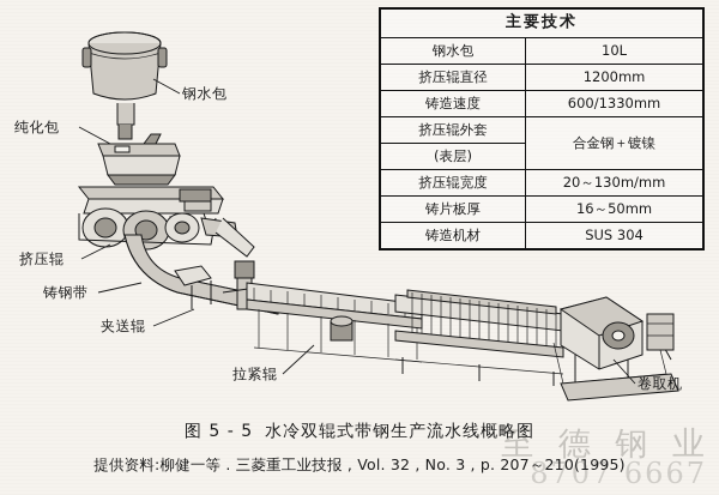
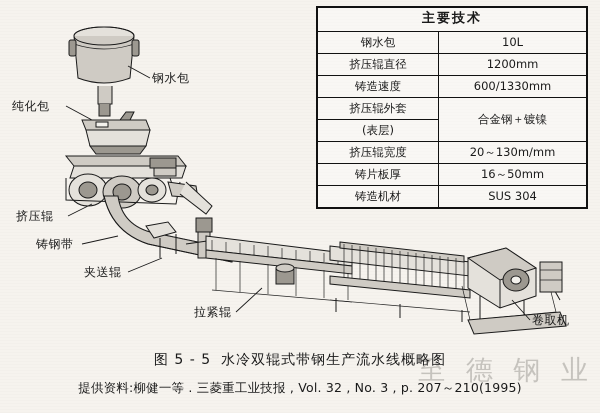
  主要技术
  钢水包	10L
  挤压辊直径	1200mm
  铸造速度	600/1330mm
  挤压辊外套	合金钢＋镀镍
  (表层)
  挤压辊宽度	20～130m/mm
  铸片板厚	16～50mm
  铸造机材	SUS 304
  钢水包
  纯化包
  挤压辊
  铸钢带
  夹送辊
  拉紧辊
  卷取机
  至 德 钢 业
- 8707 6667
  图 5 - 5 水冷双辊式带钢生产流水线概略图
  提供资料:柳健一等 . 三菱重工业技报 , Vol. 32 , No. 3 , p. 207～210(1995)
